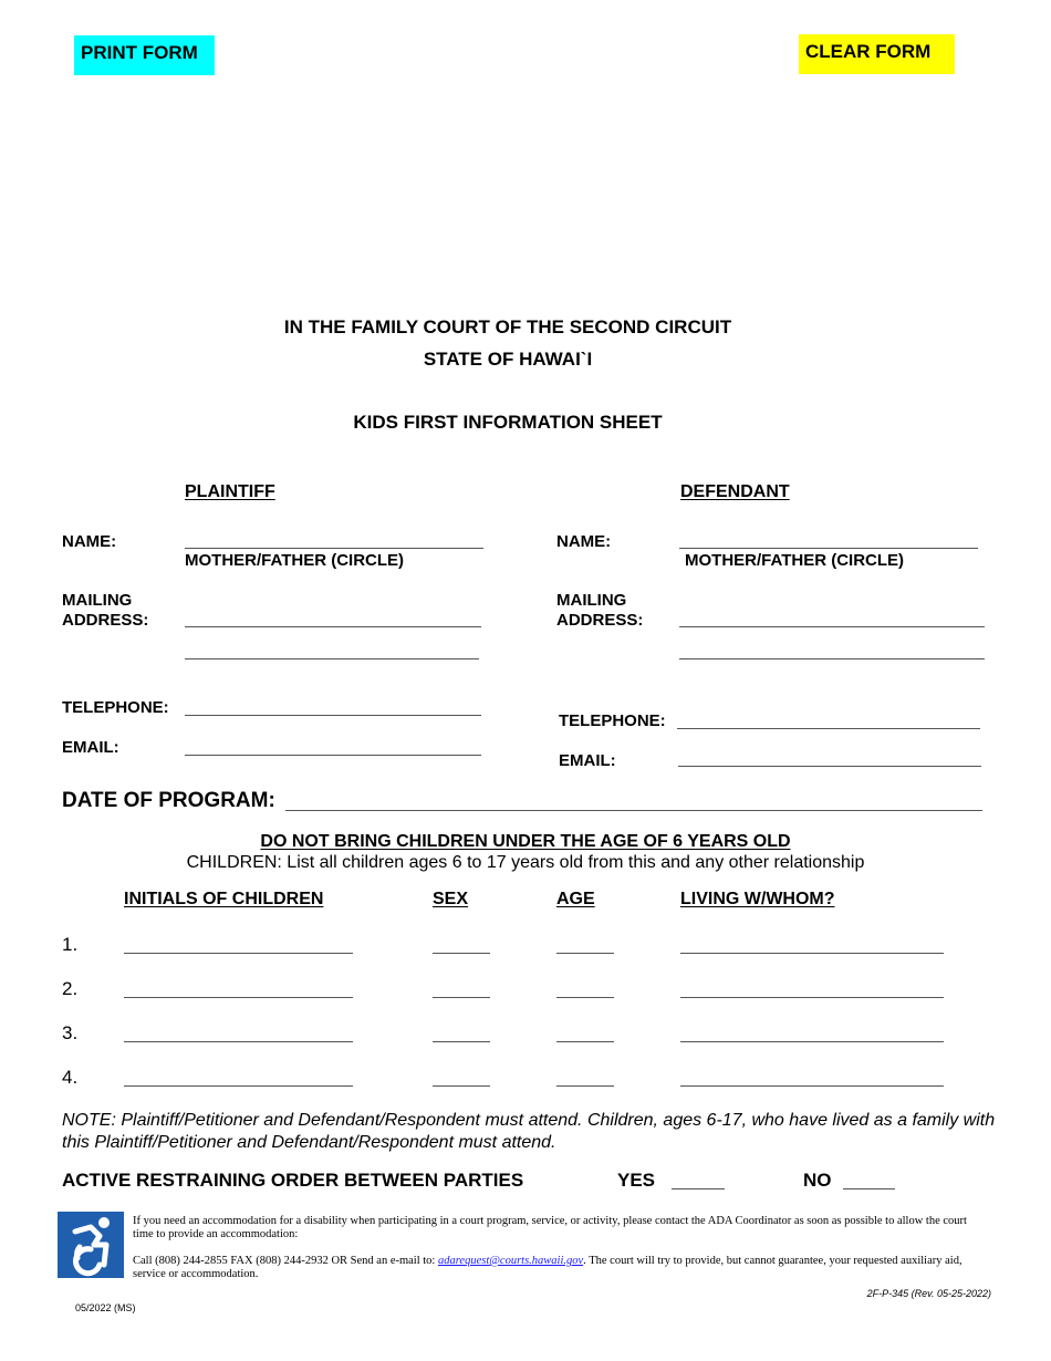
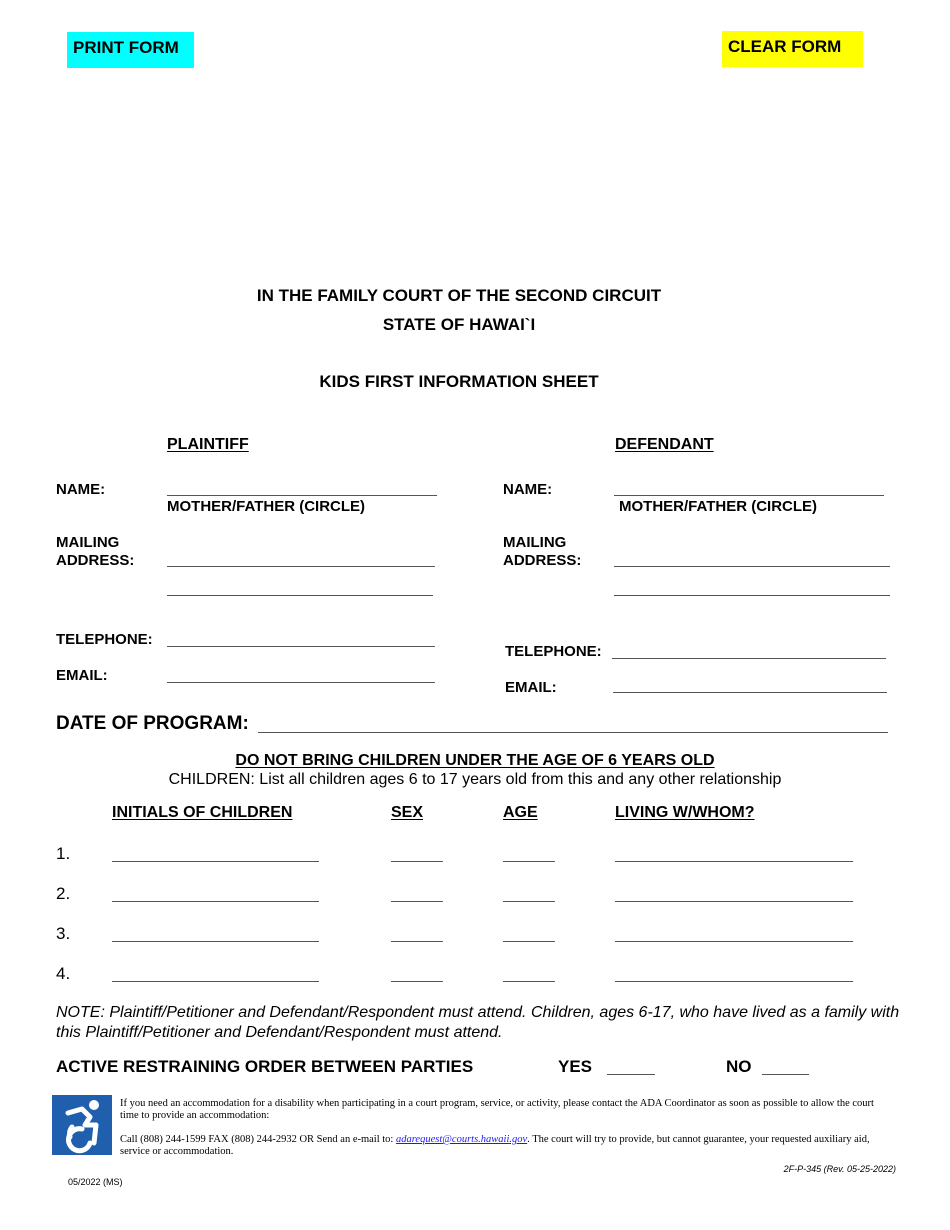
  PRINT FORM
  CLEAR FORM
  IN THE FAMILY COURT OF THE SECOND CIRCUIT
  STATE OF HAWAI`I
  KIDS FIRST INFORMATION SHEET
  PLAINTIFF
  NAME:
  MOTHER/FATHER (CIRCLE)
  MAILING
  ADDRESS:
  TELEPHONE:
  EMAIL:
  DEFENDANT
  NAME:
  MOTHER/FATHER (CIRCLE)
  MAILING
  ADDRESS:
  TELEPHONE:
  EMAIL:
  DATE OF PROGRAM:
  DO NOT BRING CHILDREN UNDER THE AGE OF 6 YEARS OLD
  CHILDREN: List all children ages 6 to 17 years old from this and any other relationship
  INITIALS OF CHILDREN
  SEX
  AGE
  LIVING W/WHOM?
  1.
  2.
  3.
  4.
  NOTE: Plaintiff/Petitioner and Defendant/Respondent must attend. Children, ages 6-17, who have lived as a family with this Plaintiff/Petitioner and Defendant/Respondent must attend.
  ACTIVE RESTRAINING ORDER BETWEEN PARTIES
  YES
  NO
  If you need an accommodation for a disability when participating in a court program, service, or activity, please contact the ADA Coordinator as soon as possible to allow the court time to provide an accommodation:
- Call (808) 244-2855 FAX (808) 244-2932 OR Send an e-mail to: adarequest@courts.hawaii.gov. The court will try to provide, but cannot guarantee, your requested auxiliary aid, service or accommodation.
+ Call (808) 244-1599 FAX (808) 244-2932 OR Send an e-mail to: adarequest@courts.hawaii.gov. The court will try to provide, but cannot guarantee, your requested auxiliary aid, service or accommodation.
  2F-P-345 (Rev. 05-25-2022)
  05/2022 (MS)
